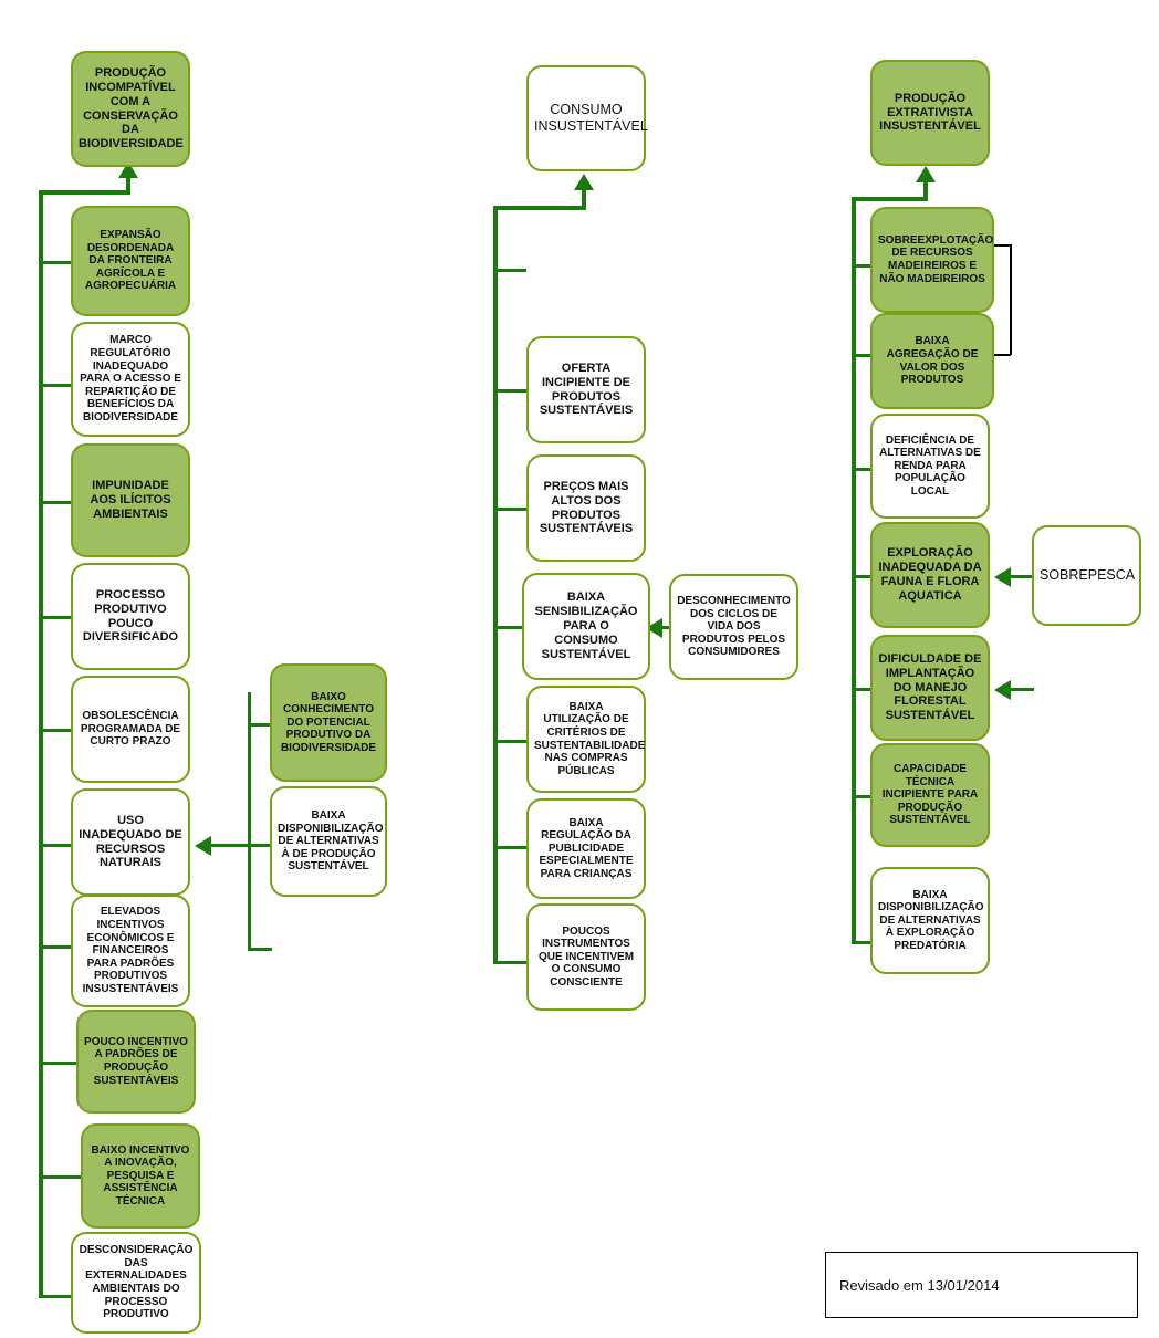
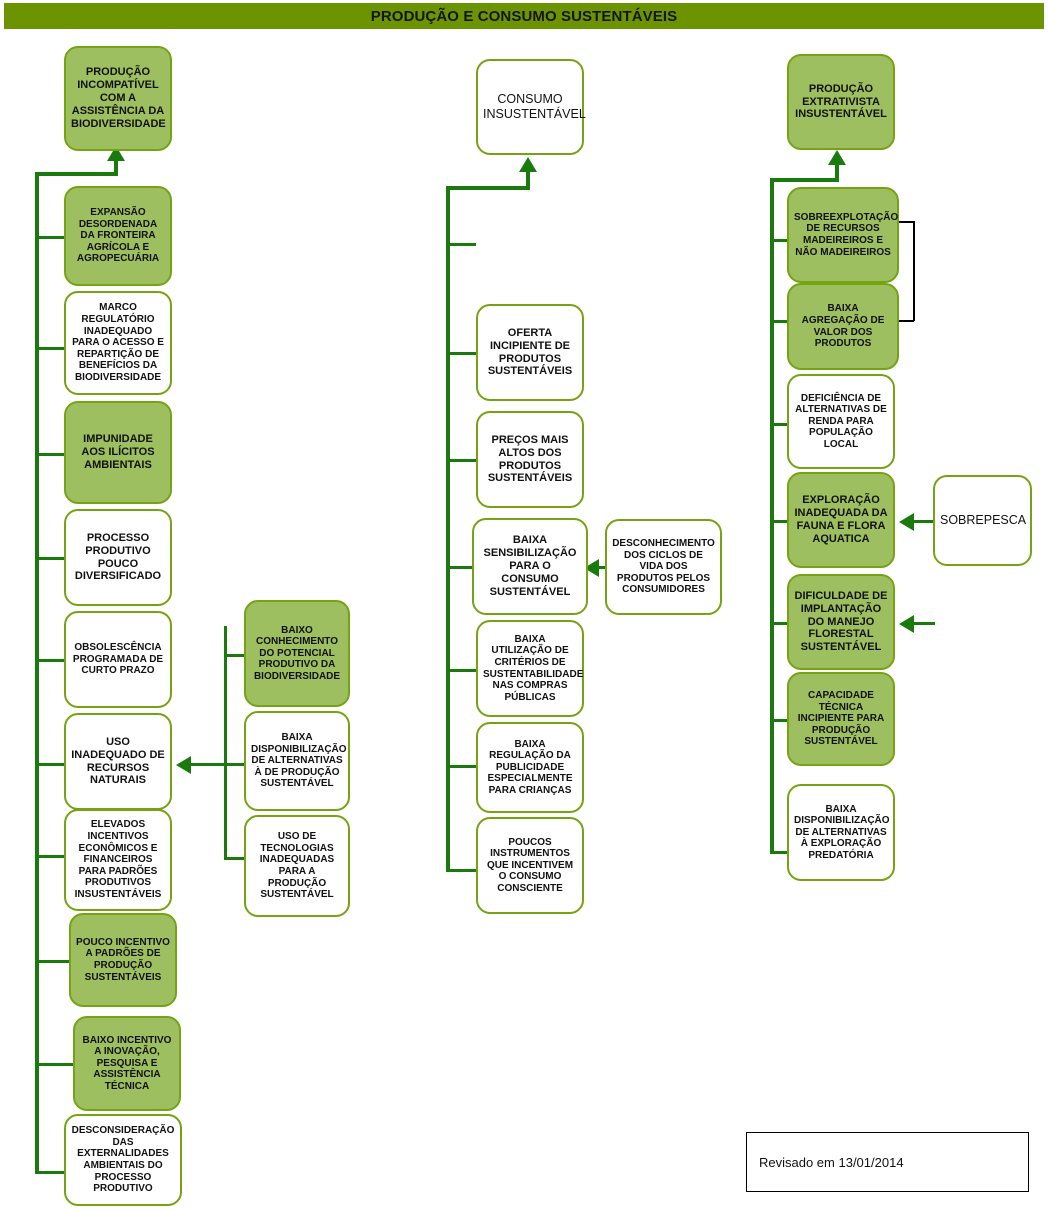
+ PRODUÇÃO E CONSUMO SUSTENTÁVEIS
- PRODUÇÃO INCOMPATÍVEL COM A CONSERVAÇÃO DA BIODIVERSIDADE
+ PRODUÇÃO INCOMPATÍVEL COM A ASSISTÊNCIA DA BIODIVERSIDADE
  EXPANSÃO DESORDENADA DA FRONTEIRA AGRÍCOLA E AGROPECUÁRIA
  MARCO REGULATÓRIO INADEQUADO PARA O ACESSO E REPARTIÇÃO DE BENEFÍCIOS DA BIODIVERSIDADE
  IMPUNIDADE AOS ILÍCITOS AMBIENTAIS
  PROCESSO PRODUTIVO POUCO DIVERSIFICADO
  OBSOLESCÊNCIA PROGRAMADA DE CURTO PRAZO
  USO INADEQUADO DE RECURSOS NATURAIS
  ELEVADOS INCENTIVOS ECONÔMICOS E FINANCEIROS PARA PADRÕES PRODUTIVOS INSUSTENTÁVEIS
  POUCO INCENTIVO A PADRÕES DE PRODUÇÃO SUSTENTÁVEIS
  BAIXO INCENTIVO A INOVAÇÃO, PESQUISA E ASSISTÊNCIA TÉCNICA
  DESCONSIDERAÇÃO DAS EXTERNALIDADES AMBIENTAIS DO PROCESSO PRODUTIVO
  BAIXO CONHECIMENTO DO POTENCIAL PRODUTIVO DA BIODIVERSIDADE
  BAIXA DISPONIBILIZAÇÃO DE ALTERNATIVAS À DE PRODUÇÃO SUSTENTÁVEL
+ USO DE TECNOLOGIAS INADEQUADAS PARA A PRODUÇÃO SUSTENTÁVEL
  CONSUMO INSUSTENTÁVEL
  OFERTA INCIPIENTE DE PRODUTOS SUSTENTÁVEIS
  PREÇOS MAIS ALTOS DOS PRODUTOS SUSTENTÁVEIS
  BAIXA SENSIBILIZAÇÃO PARA O CONSUMO SUSTENTÁVEL
  BAIXA UTILIZAÇÃO DE CRITÉRIOS DE SUSTENTABILIDADE NAS COMPRAS PÚBLICAS
  BAIXA REGULAÇÃO DA PUBLICIDADE ESPECIALMENTE PARA CRIANÇAS
  POUCOS INSTRUMENTOS QUE INCENTIVEM O CONSUMO CONSCIENTE
  DESCONHECIMENTO DOS CICLOS DE VIDA DOS PRODUTOS PELOS CONSUMIDORES
  PRODUÇÃO EXTRATIVISTA INSUSTENTÁVEL
  SOBREEXPLOTAÇÃO DE RECURSOS MADEIREIROS E NÃO MADEIREIROS
  BAIXA AGREGAÇÃO DE VALOR DOS PRODUTOS
  DEFICIÊNCIA DE ALTERNATIVAS DE RENDA PARA POPULAÇÃO LOCAL
  EXPLORAÇÃO INADEQUADA DA FAUNA E FLORA AQUATICA
  DIFICULDADE DE IMPLANTAÇÃO DO MANEJO FLORESTAL SUSTENTÁVEL
  CAPACIDADE TÉCNICA INCIPIENTE PARA PRODUÇÃO SUSTENTÁVEL
  BAIXA DISPONIBILIZAÇÃO DE ALTERNATIVAS À EXPLORAÇÃO PREDATÓRIA
  SOBREPESCA
  Revisado em 13/01/2014
